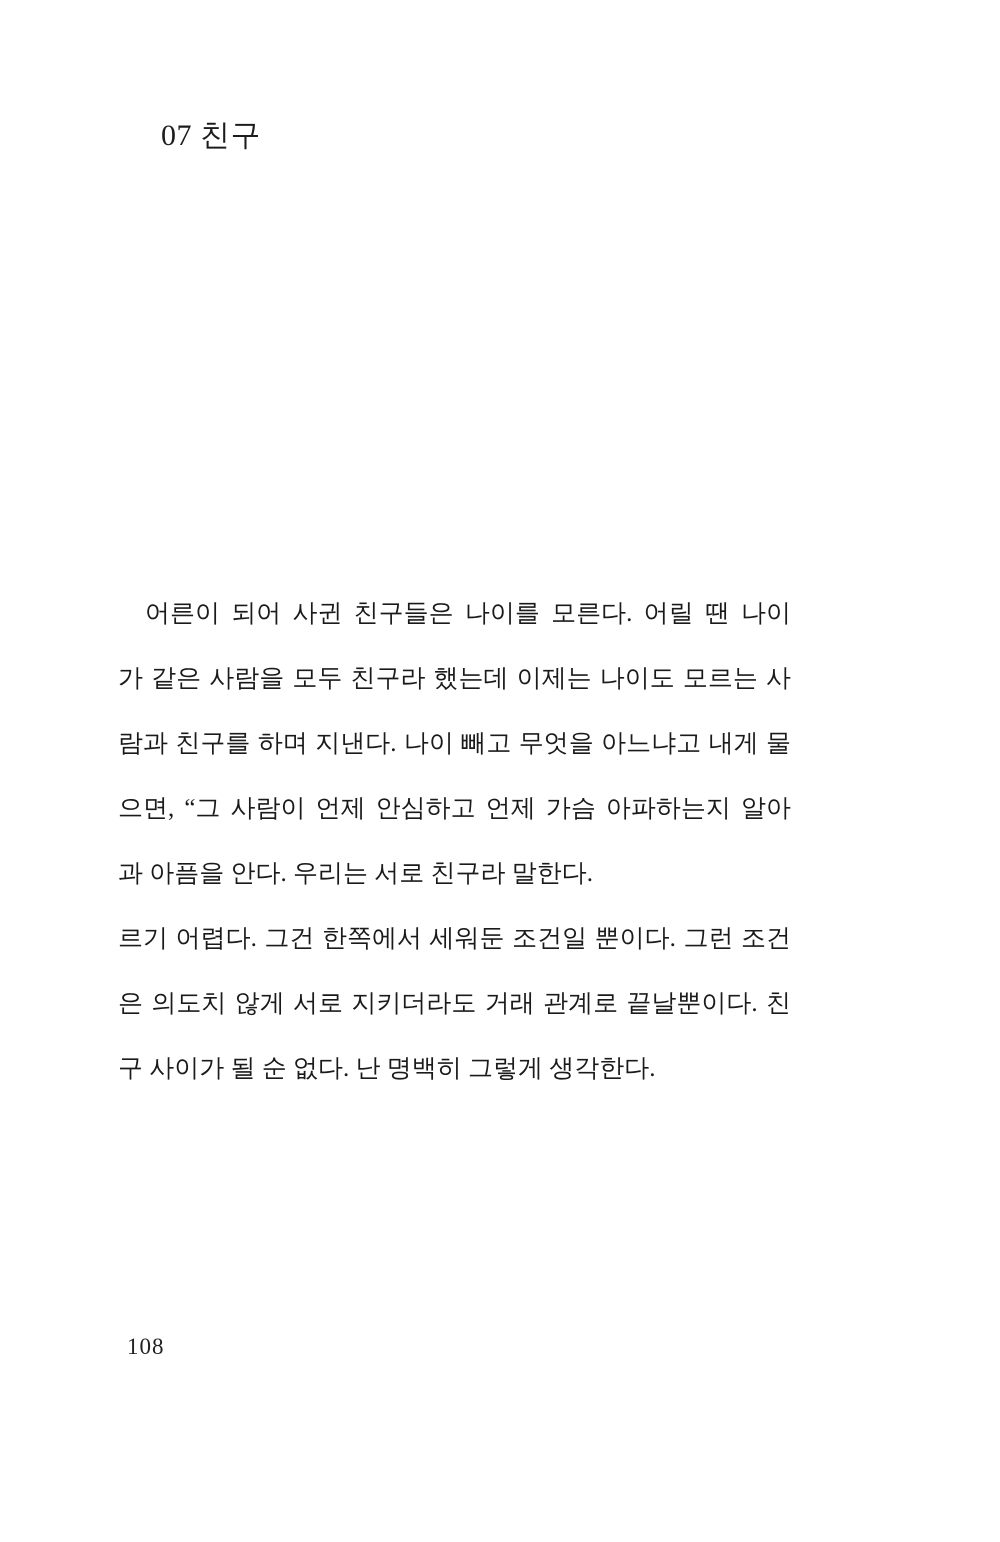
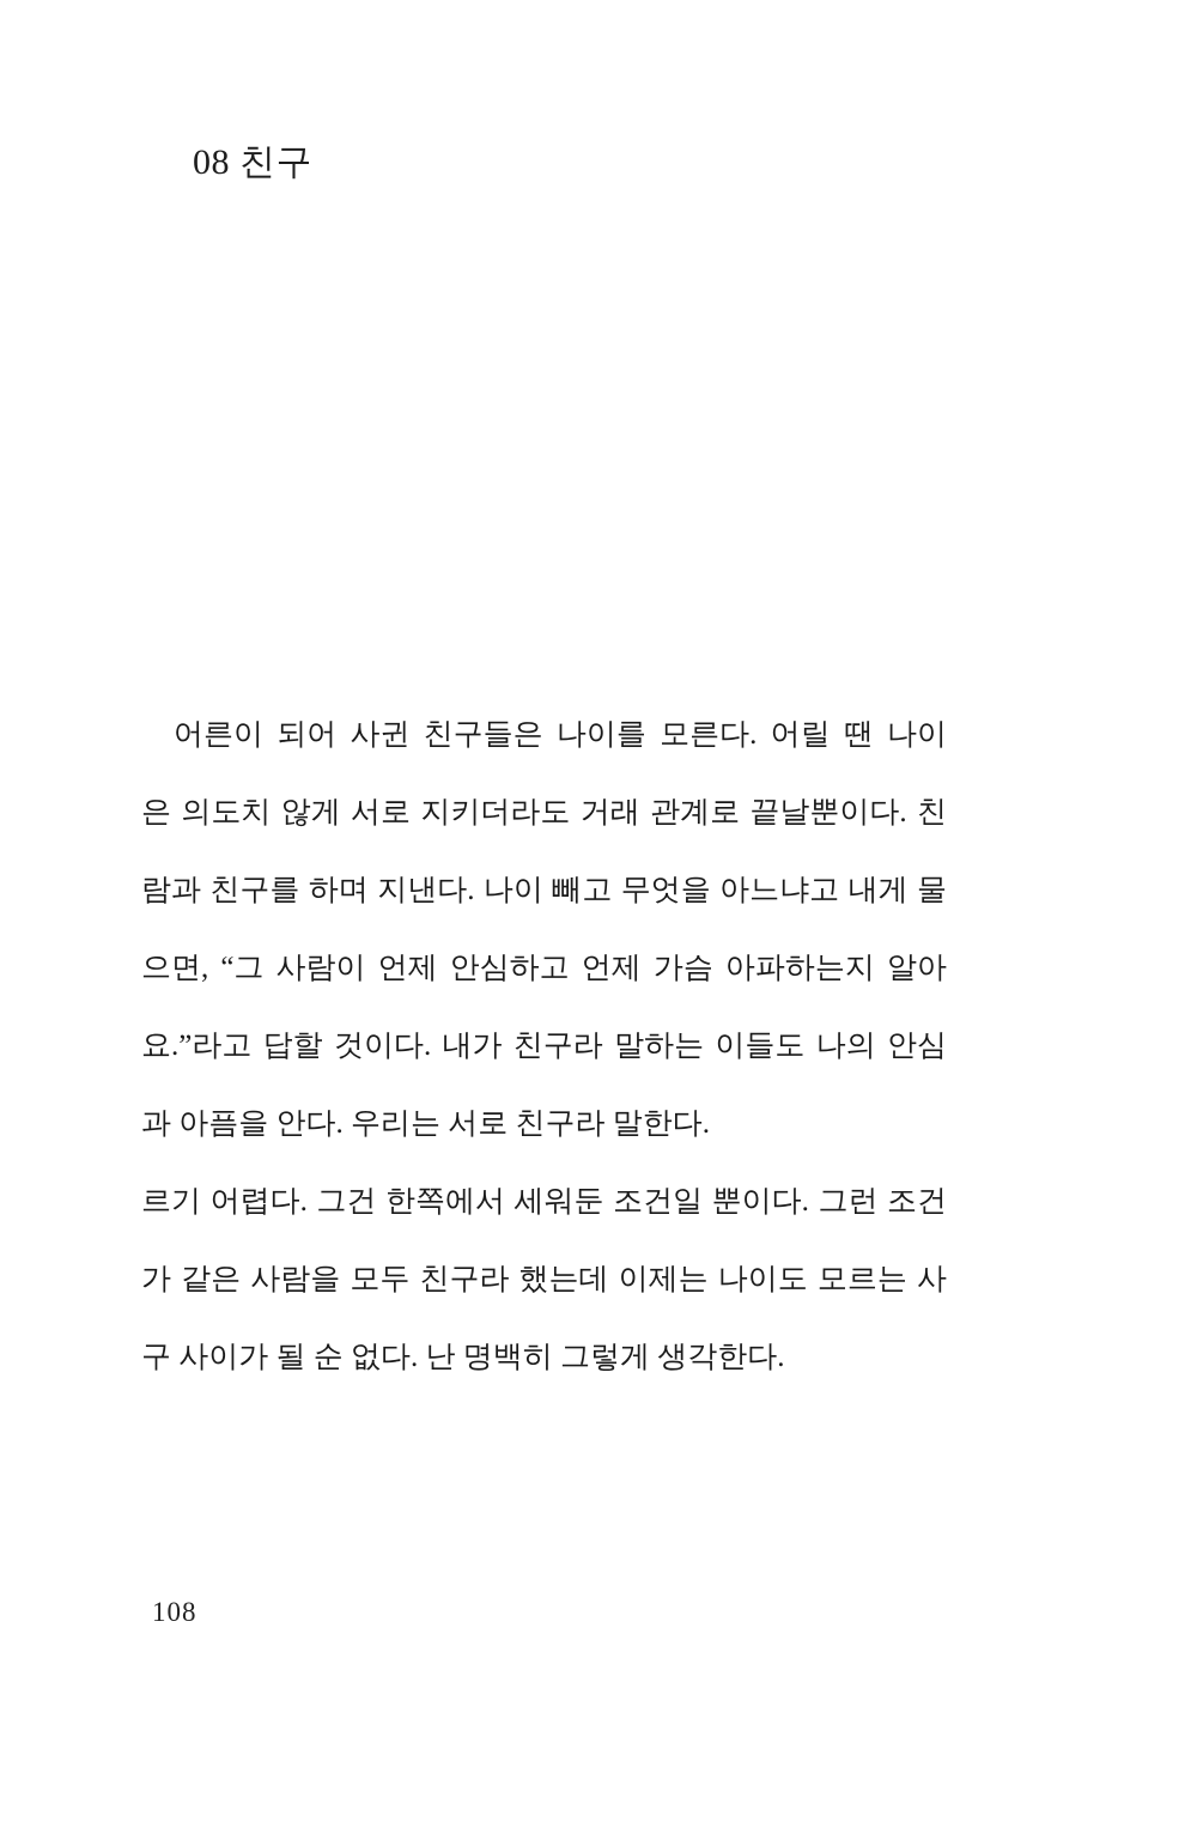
- 07 친구
+ 08 친구
  어른이 되어 사귄 친구들은 나이를 모른다. 어릴 땐 나이
- 가 같은 사람을 모두 친구라 했는데 이제는 나이도 모르는 사
+ 은 의도치 않게 서로 지키더라도 거래 관계로 끝날뿐이다. 친
  람과 친구를 하며 지낸다. 나이 빼고 무엇을 아느냐고 내게 물
  으면, “그 사람이 언제 안심하고 언제 가슴 아파하는지 알아
+ 요.”라고 답할 것이다. 내가 친구라 말하는 이들도 나의 안심
  과 아픔을 안다. 우리는 서로 친구라 말한다.
  르기 어렵다. 그건 한쪽에서 세워둔 조건일 뿐이다. 그런 조건
- 은 의도치 않게 서로 지키더라도 거래 관계로 끝날뿐이다. 친
+ 가 같은 사람을 모두 친구라 했는데 이제는 나이도 모르는 사
  구 사이가 될 순 없다. 난 명백히 그렇게 생각한다.
  108
